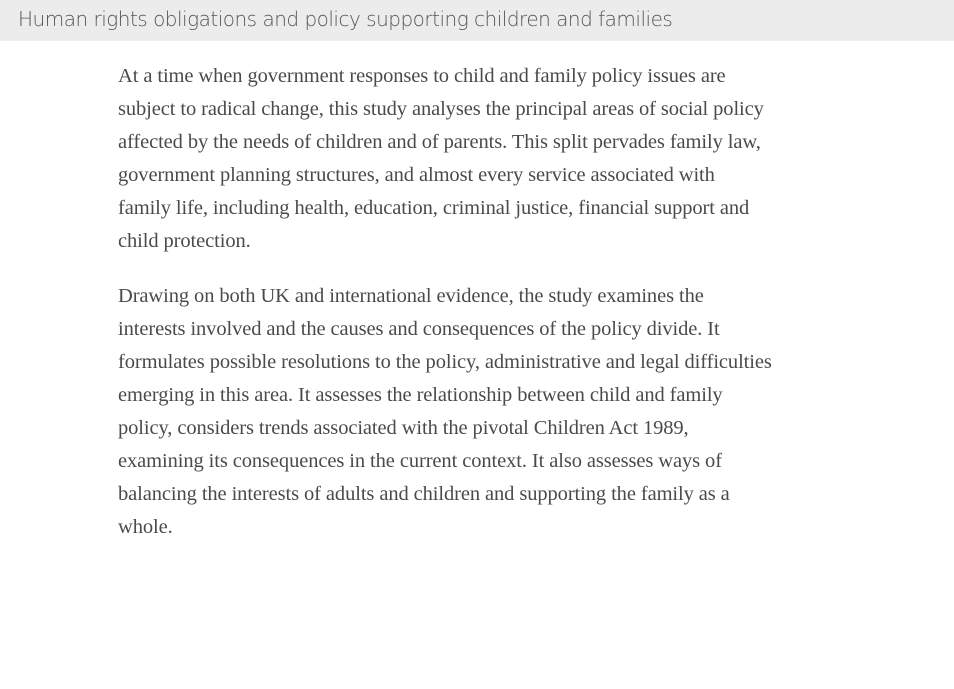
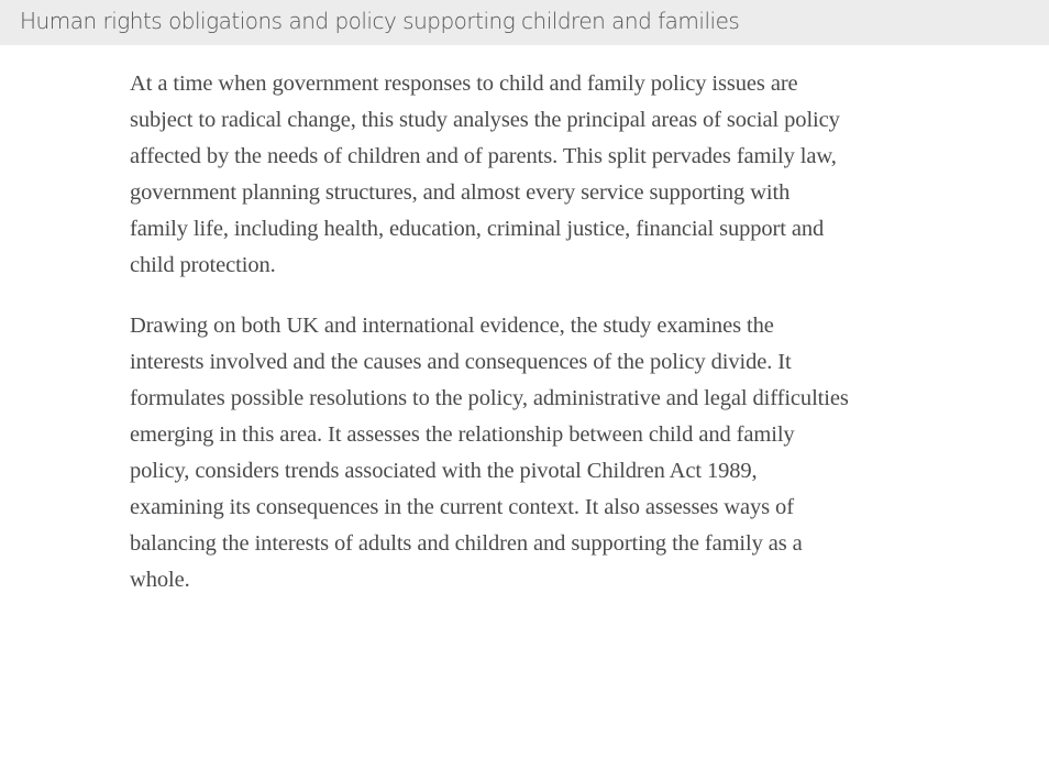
  Human rights obligations and policy supporting children and families
  At a time when government responses to child and family policy issues are
  subject to radical change, this study analyses the principal areas of social policy
  affected by the needs of children and of parents. This split pervades family law,
- government planning structures, and almost every service associated with
+ government planning structures, and almost every service supporting with
  family life, including health, education, criminal justice, financial support and
  child protection.
  Drawing on both UK and international evidence, the study examines the
  interests involved and the causes and consequences of the policy divide. It
  formulates possible resolutions to the policy, administrative and legal difficulties
  emerging in this area. It assesses the relationship between child and family
  policy, considers trends associated with the pivotal Children Act 1989,
  examining its consequences in the current context. It also assesses ways of
  balancing the interests of adults and children and supporting the family as a
  whole.
